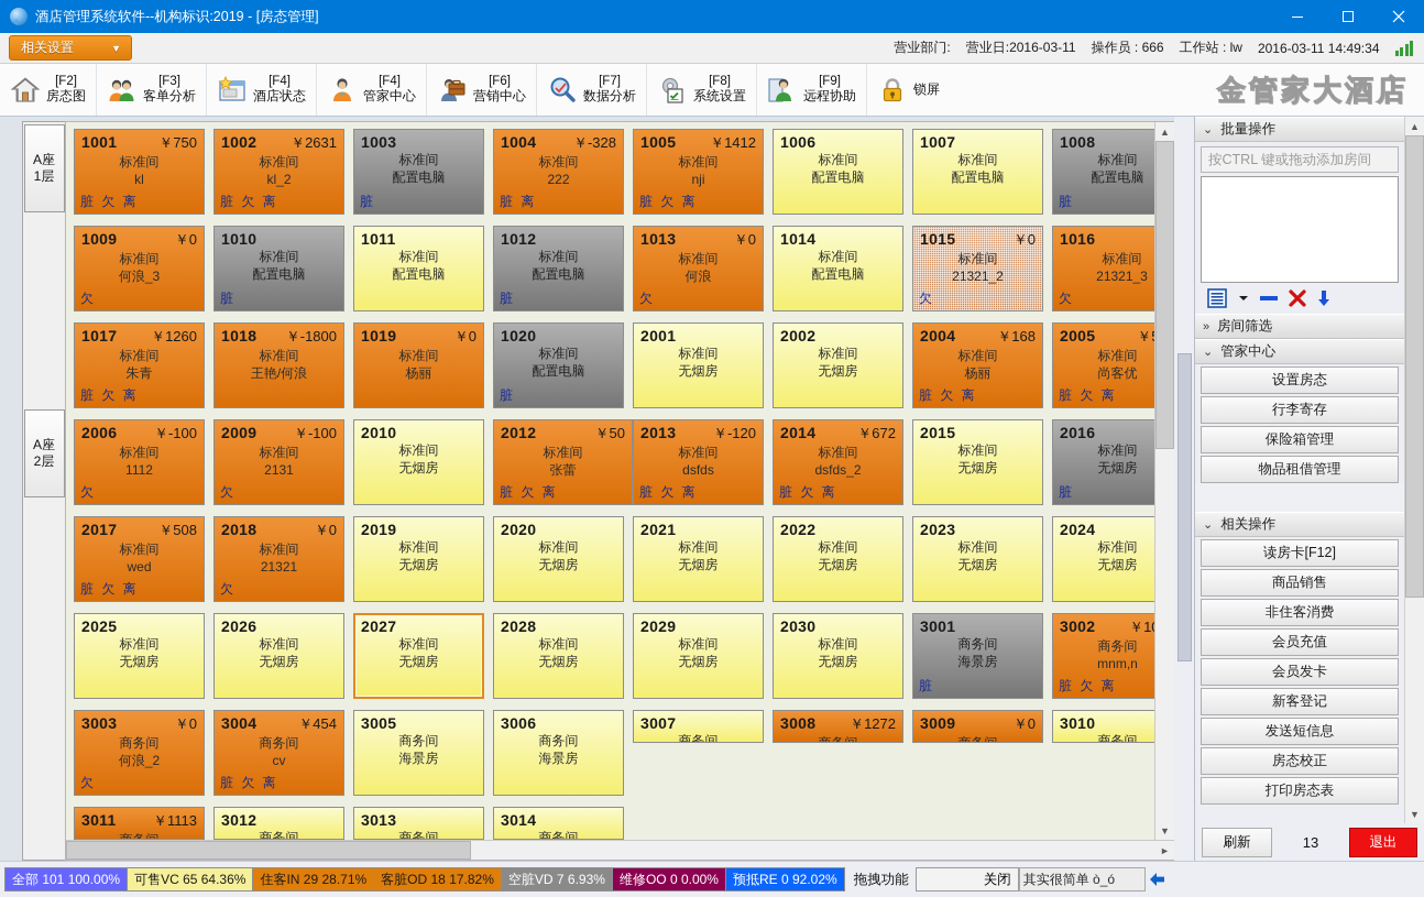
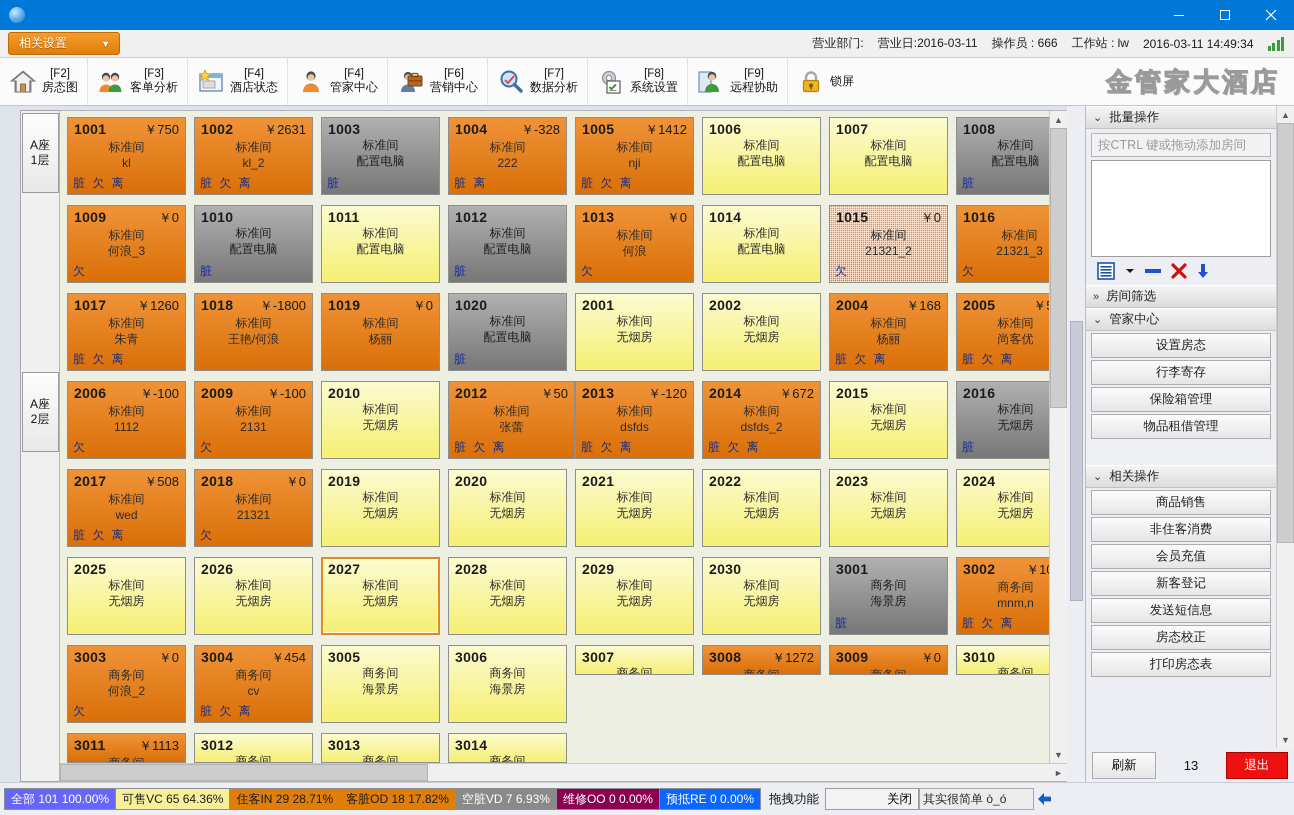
- 酒店管理系统软件--机构标识:2019 - [房态管理]
  相关设置
  ▼
  营业部门:
  营业日:2016-03-11
  操作员 : 666
  工作站 : lw
  2016-03-11 14:49:34
  [F2]
  房态图
  [F3]
  客单分析
  [F4]
  酒店状态
  [F4]
  管家中心
  [F6]
  营销中心
  [F7]
  数据分析
  [F8]
  系统设置
  [F9]
  远程协助
  锁屏
  金管家大酒店
  A座
  1层
  A座
  2层
  1001
  ￥750
  标准间
  kl
  脏 欠 离
  1002
  ￥2631
  标准间
  kl_2
  脏 欠 离
  1003
  标准间
  配置电脑
  脏
  1004
  ￥-328
  标准间
  222
  脏 离
  1005
  ￥1412
  标准间
  nji
  脏 欠 离
  1006
  标准间
  配置电脑
  1007
  标准间
  配置电脑
  1008
  标准间
  配置电脑
  脏
  1009
  ￥0
  标准间
  何浪_3
  欠
  1010
  标准间
  配置电脑
  脏
  1011
  标准间
  配置电脑
  1012
  标准间
  配置电脑
  脏
  1013
  ￥0
  标准间
  何浪
  欠
  1014
  标准间
  配置电脑
  1015
  ￥0
  标准间
  21321_2
  欠
  1016
  标准间
  21321_3
  欠
  1017
  ￥1260
  标准间
  朱青
  脏 欠 离
  1018
  ￥-1800
  标准间
  王艳/何浪
  1019
  ￥0
  标准间
  杨丽
  1020
  标准间
  配置电脑
  脏
  2001
  标准间
  无烟房
  2002
  标准间
  无烟房
  2004
  ￥168
  标准间
  杨丽
  脏 欠 离
  2005
  标准间
  尚客优
  脏 欠 离
  2006
  ￥-100
  标准间
  1112
  欠
  2009
  ￥-100
  标准间
  2131
  欠
  2010
  标准间
  无烟房
  2012
  ￥50
  标准间
  张蕾
  脏 欠 离
  2013
  ￥-120
  标准间
  dsfds
  脏 欠 离
  2014
  ￥672
  标准间
  dsfds_2
  脏 欠 离
  2015
  标准间
  无烟房
  2016
  标准间
  无烟房
  脏
  2017
  ￥508
  标准间
  wed
  脏 欠 离
  2018
  ￥0
  标准间
  21321
  欠
  2019
  标准间
  无烟房
  2020
  标准间
  无烟房
  2021
  标准间
  无烟房
  2022
  标准间
  无烟房
  2023
  标准间
  无烟房
  2024
  标准间
  无烟房
  2025
  标准间
  无烟房
  2026
  标准间
  无烟房
  2027
  标准间
  无烟房
  2028
  标准间
  无烟房
  2029
  标准间
  无烟房
  2030
  标准间
  无烟房
  3001
  商务间
  海景房
  脏
  3002
  商务间
  mnm,n
  脏 欠 离
  3003
  ￥0
  商务间
  何浪_2
  欠
  3004
  ￥454
  商务间
  cv
  脏 欠 离
  3005
  商务间
  海景房
  3006
  商务间
  海景房
  3007
  商务间
  3008
  ￥1272
  3009
  ￥0
  3010
  商务间
  3011
  ￥1113
  3012
  商务间
  3013
  商务间
  3014
  商务间
  ▲
  ▼
  ►
  ⌄
  批量操作
  按CTRL 键或拖动添加房间
  »
  房间筛选
  ⌄
  管家中心
  设置房态
  行李寄存
  保险箱管理
  物品租借管理
  ⌄
  相关操作
- 读房卡[F12]
  商品销售
  非住客消费
  会员充值
- 会员发卡
  新客登记
  发送短信息
  房态校正
  打印房态表
  ▲
  ▼
  刷新
  13
  退出
  全部 101 100.00%
  可售VC 65 64.36%
  住客IN 29 28.71%
  客脏OD 18 17.82%
  空脏VD 7 6.93%
  维修OO 0 0.00%
- 预抵RE 0 92.02%
+ 预抵RE 0 0.00%
  拖拽功能
  关闭
  其实很简单 ò_ó
